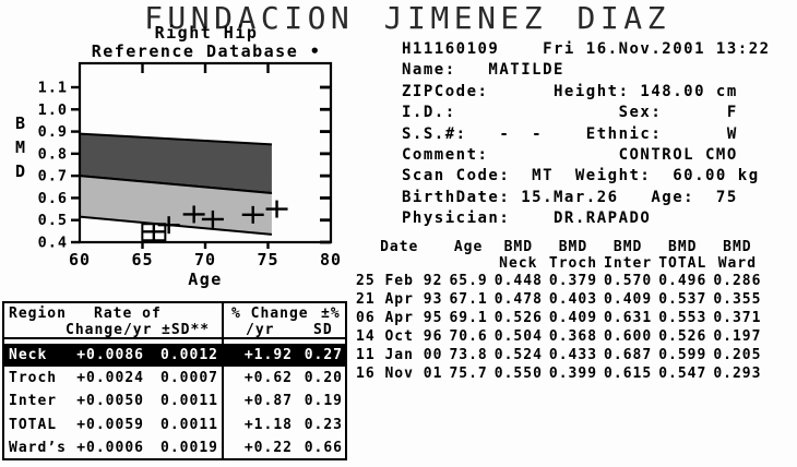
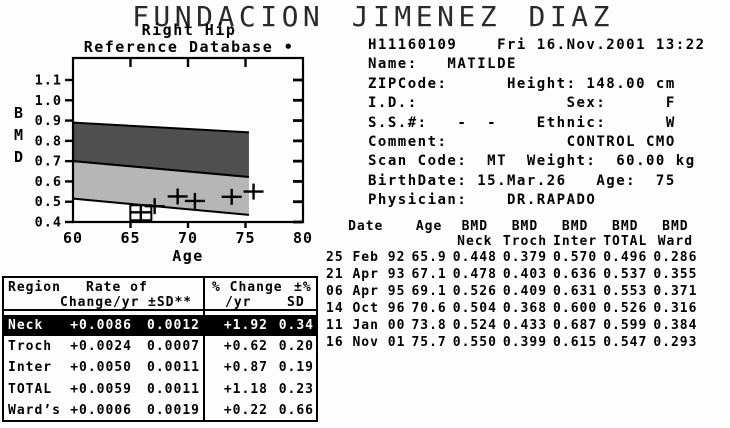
  FUNDACION JIMENEZ DIAZ
  Right Hip
  Reference Database •
  1.1
  1.0
  0.9
  0.8
  0.7
  0.6
  0.5
  0.4
  60
  65
  70
  75
  80
  Age
  B
  M
  D
  H11160109 Fri 16.Nov.2001 13:22
  Name: MATILDE
  ZIPCode: Height: 148.00 cm
  I.D.: Sex: F
  S.S.#: - - Ethnic: W
  Comment: CONTROL CMO
  Scan Code: MT Weight: 60.00 kg
  BirthDate: 15.Mar.26 Age: 75
  Physician: DR.RAPADO
  Date	Age	BMD	BMD	BMD	BMD	BMD
  		Neck	Troch	Inter	TOTAL	Ward
  25 Feb 92	65.9	0.448	0.379	0.570	0.496	0.286
- 21 Apr 93	67.1	0.478	0.403	0.409	0.537	0.355
+ 21 Apr 93	67.1	0.478	0.403	0.636	0.537	0.355
  06 Apr 95	69.1	0.526	0.409	0.631	0.553	0.371
- 14 Oct 96	70.6	0.504	0.368	0.600	0.526	0.197
+ 14 Oct 96	70.6	0.504	0.368	0.600	0.526	0.316
- 11 Jan 00	73.8	0.524	0.433	0.687	0.599	0.205
+ 11 Jan 00	73.8	0.524	0.433	0.687	0.599	0.384
  16 Nov 01	75.7	0.550	0.399	0.615	0.547	0.293
  Region
  Rate of
  Change/yr
  ±SD**
  % Change
  ±%
  /yr
  SD
  Neck
  +0.0086
  0.0012
  +1.92
- 0.27
+ 0.34
  Troch
  +0.0024
  0.0007
  +0.62
  0.20
  Inter
  +0.0050
  0.0011
  +0.87
  0.19
  TOTAL
  +0.0059
  0.0011
  +1.18
  0.23
  Ward’s
  +0.0006
  0.0019
  +0.22
  0.66
